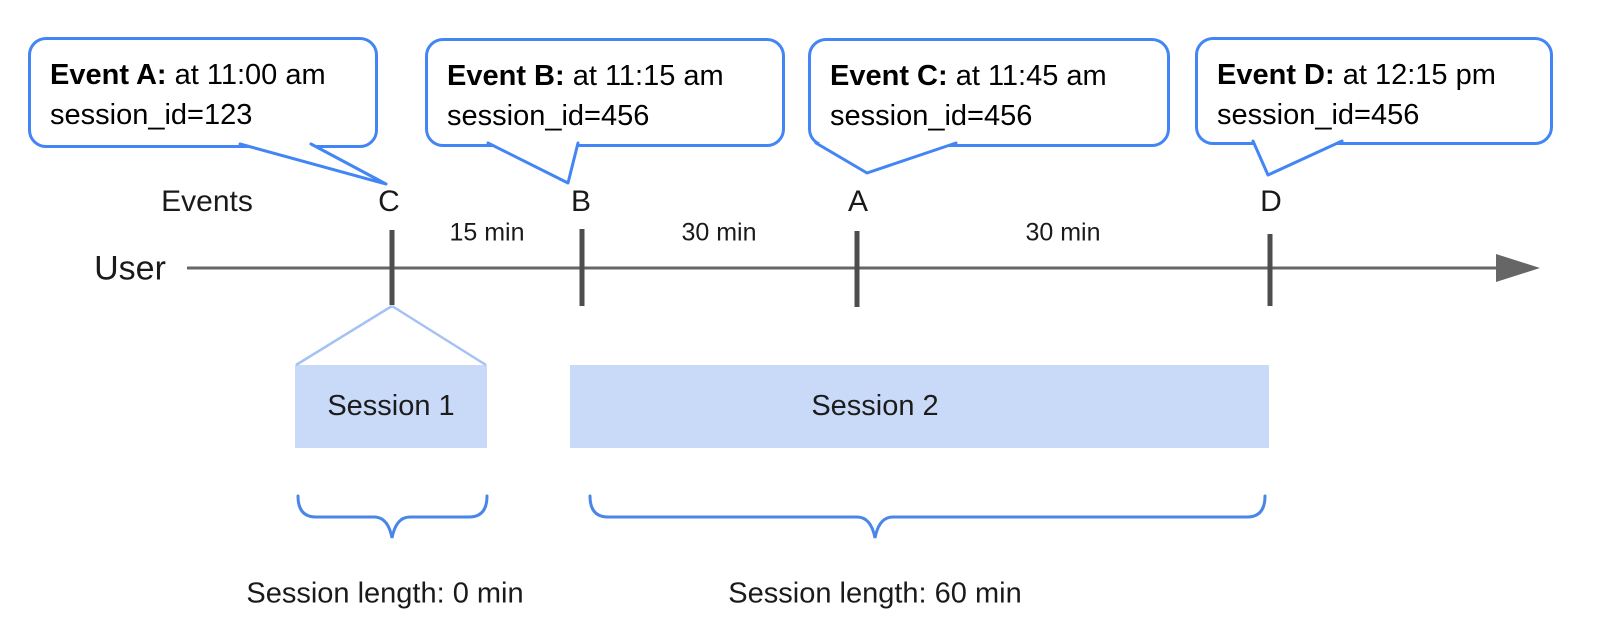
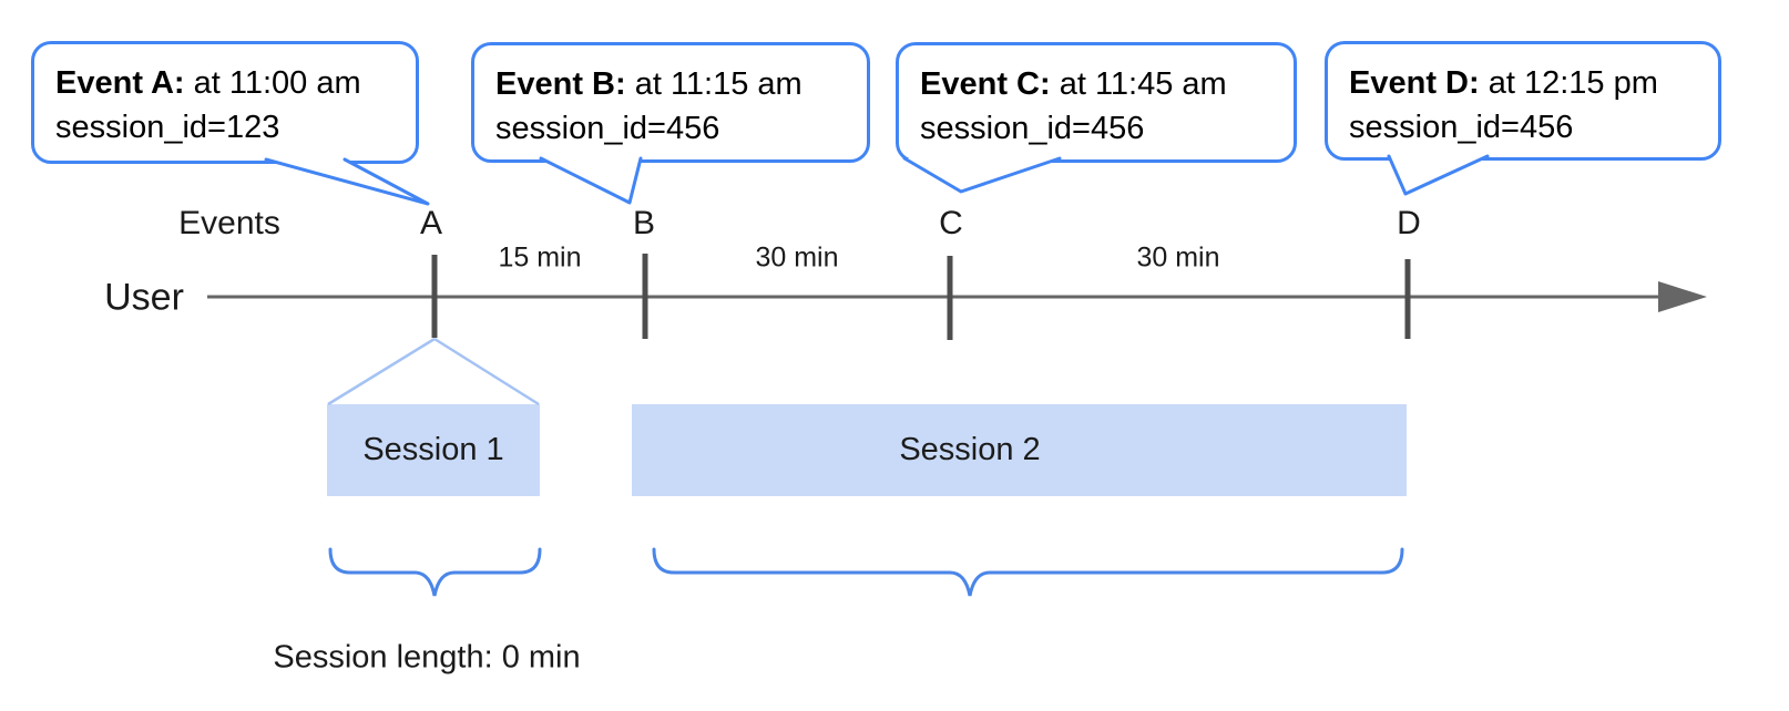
  Event A: at 11:00 am
  session_id=123
  Event B: at 11:15 am
  session_id=456
  Event C: at 11:45 am
  session_id=456
  Event D: at 12:15 pm
  session_id=456
  Events
- C
+ A
  B
- A
+ C
  D
  User
  15 min
  30 min
  30 min
  Session 1
  Session 2
  Session length: 0 min
- Session length: 60 min
